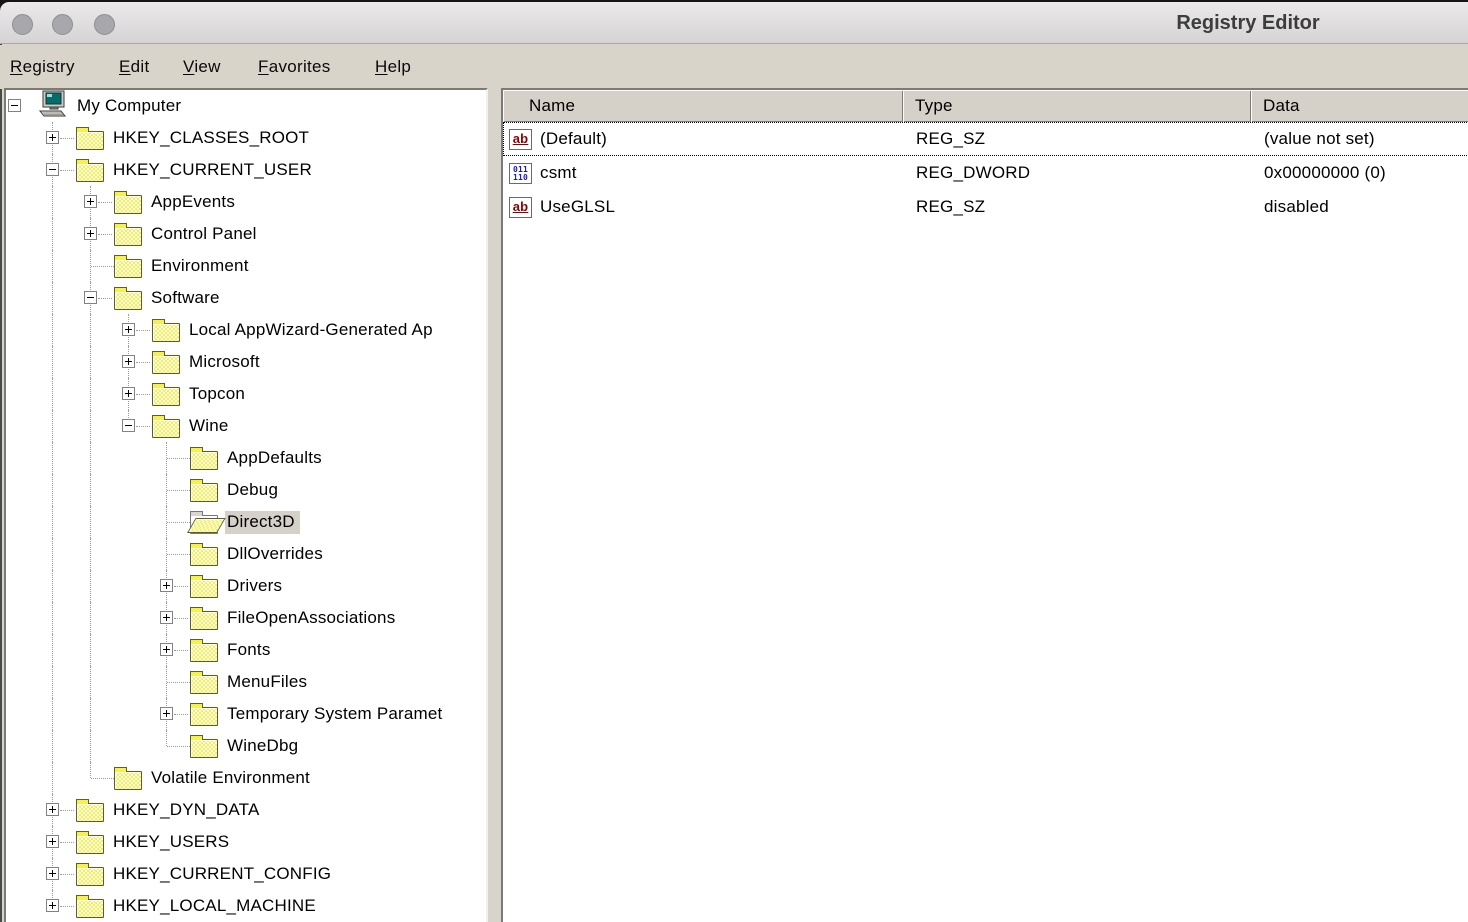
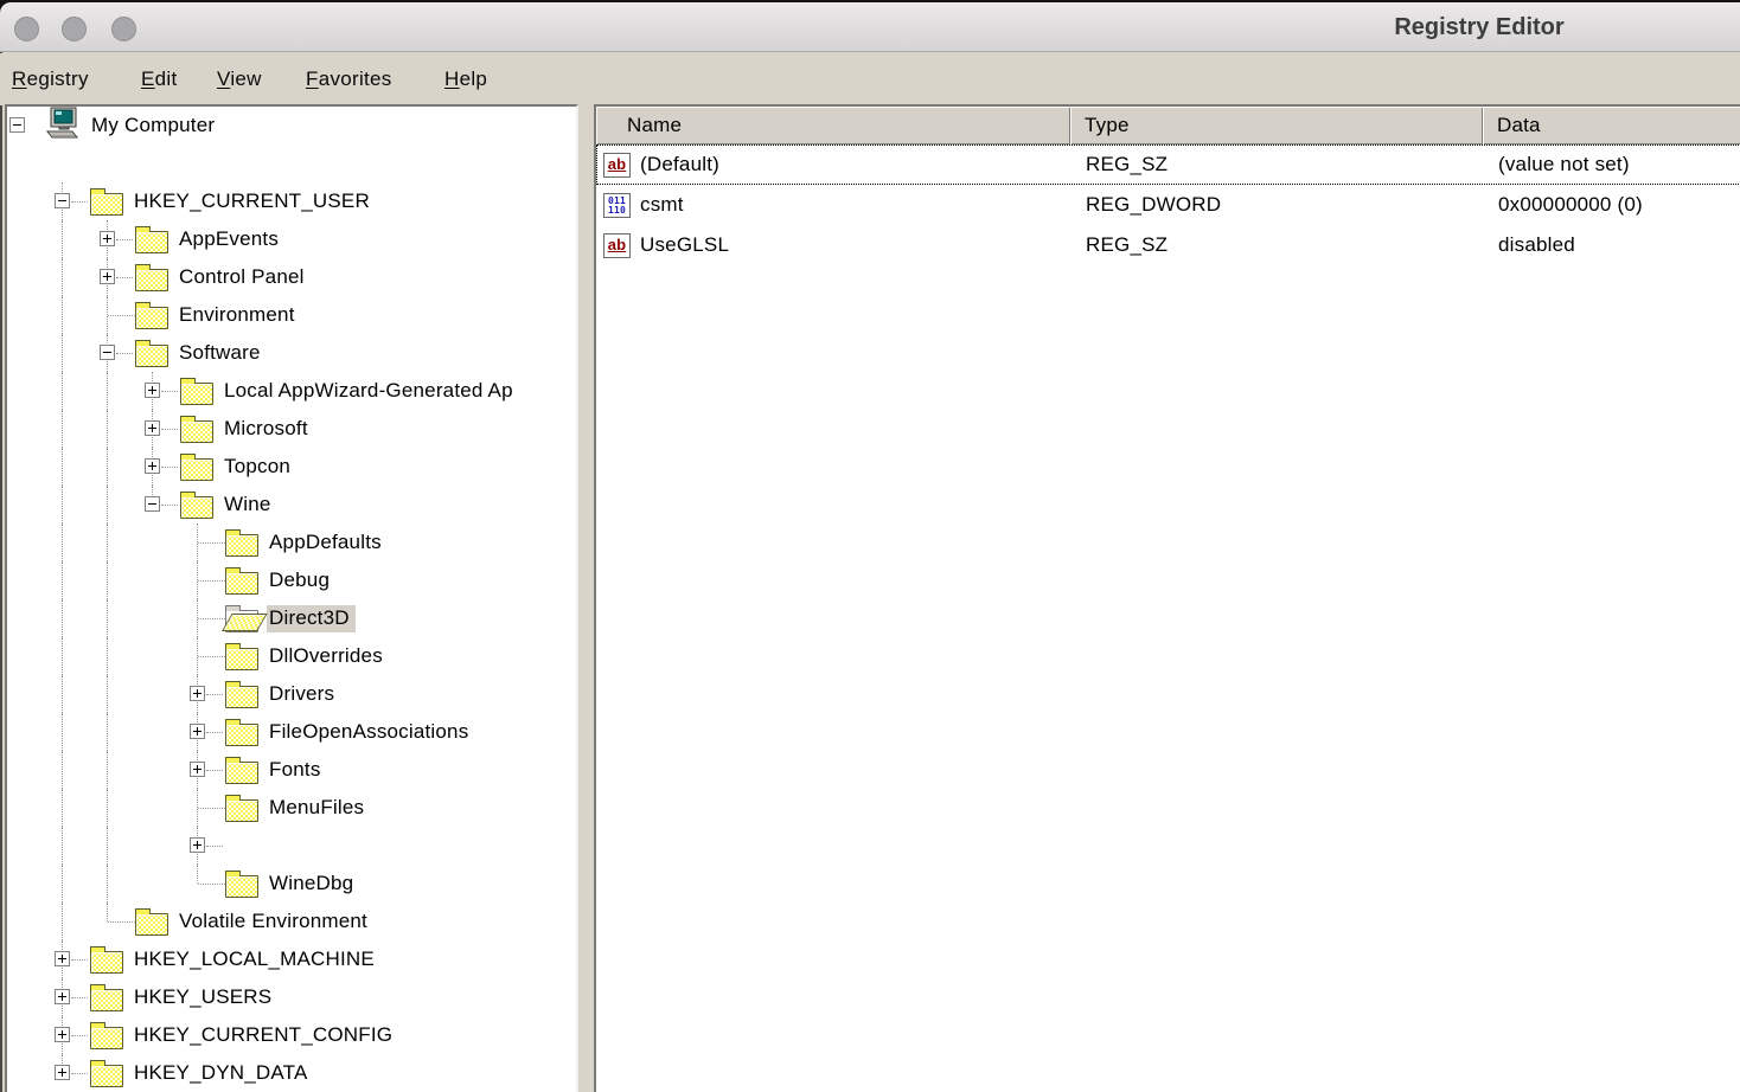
  Registry Editor
  Registry
  Edit
  View
  Favorites
  Help
  My Computer
- HKEY_CLASSES_ROOT
  HKEY_CURRENT_USER
  AppEvents
  Control Panel
  Environment
  Software
  Local AppWizard-Generated Ap
  Microsoft
  Topcon
  Wine
  AppDefaults
  Debug
  Direct3D
  DllOverrides
  Drivers
  FileOpenAssociations
  Fonts
  MenuFiles
- Temporary System Paramet
  WineDbg
  Volatile Environment
- HKEY_DYN_DATA
+ HKEY_LOCAL_MACHINE
  HKEY_USERS
  HKEY_CURRENT_CONFIG
- HKEY_LOCAL_MACHINE
+ HKEY_DYN_DATA
  Name
  Type
  Data
  ab
  (Default)
  REG_SZ
  (value not set)
  011
  110
  csmt
  REG_DWORD
  0x00000000 (0)
  ab
  UseGLSL
  REG_SZ
  disabled
